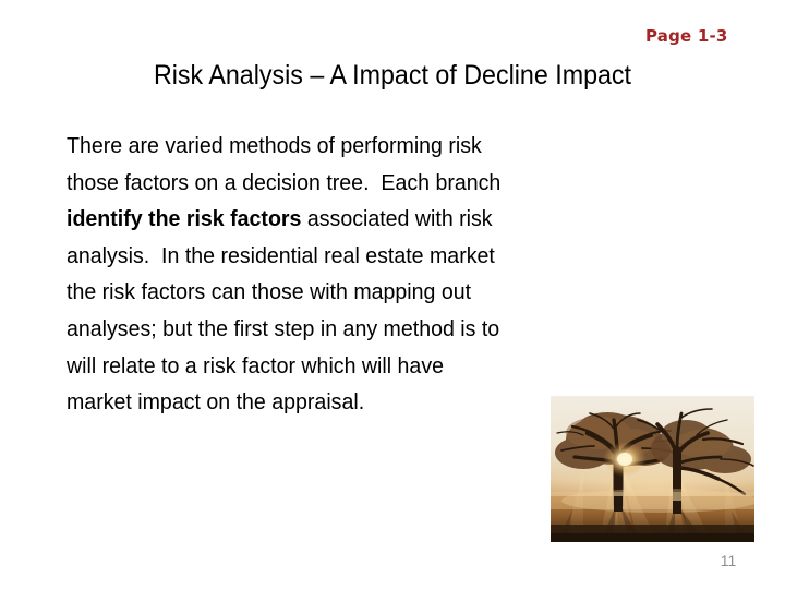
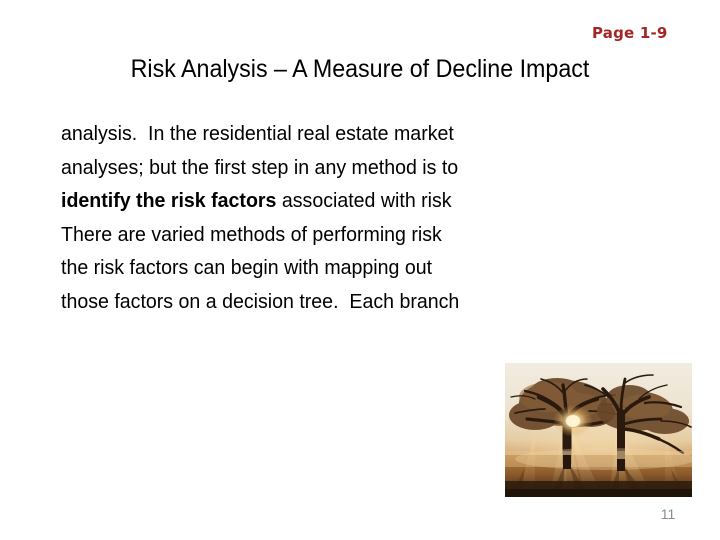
- Page 1-3
+ Page 1-9
- Risk Analysis – A Impact of Decline Impact
+ Risk Analysis – A Measure of Decline Impact
- There are varied methods of performing risk
+ analysis. In the residential real estate market
- those factors on a decision tree. Each branch
+ analyses; but the first step in any method is to
  identify the risk factors associated with risk
- analysis. In the residential real estate market
+ There are varied methods of performing risk
- the risk factors can those with mapping out
+ the risk factors can begin with mapping out
- analyses; but the first step in any method is to
+ those factors on a decision tree. Each branch
- will relate to a risk factor which will have
- market impact on the appraisal.
  11
